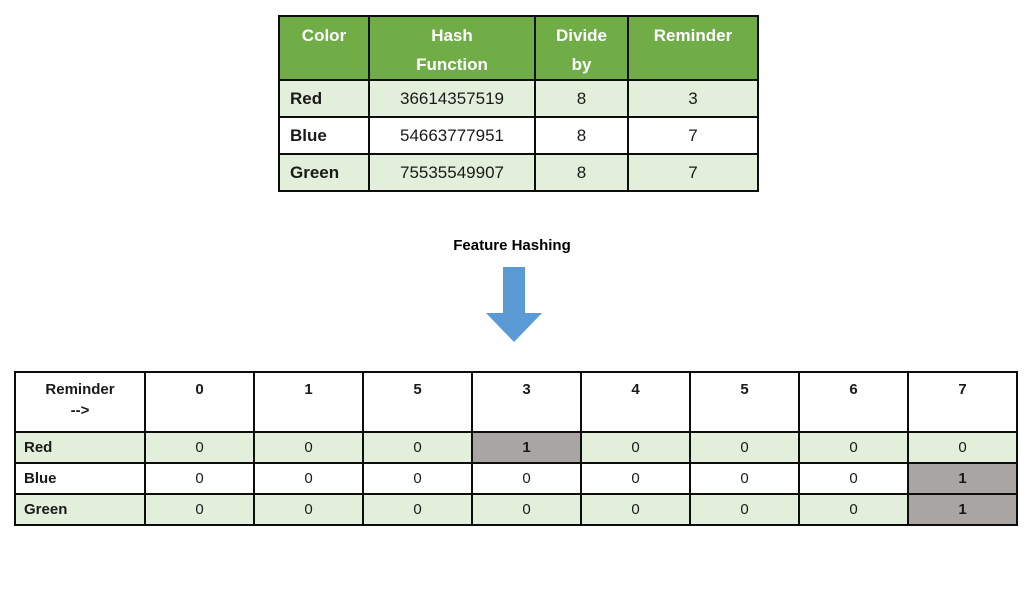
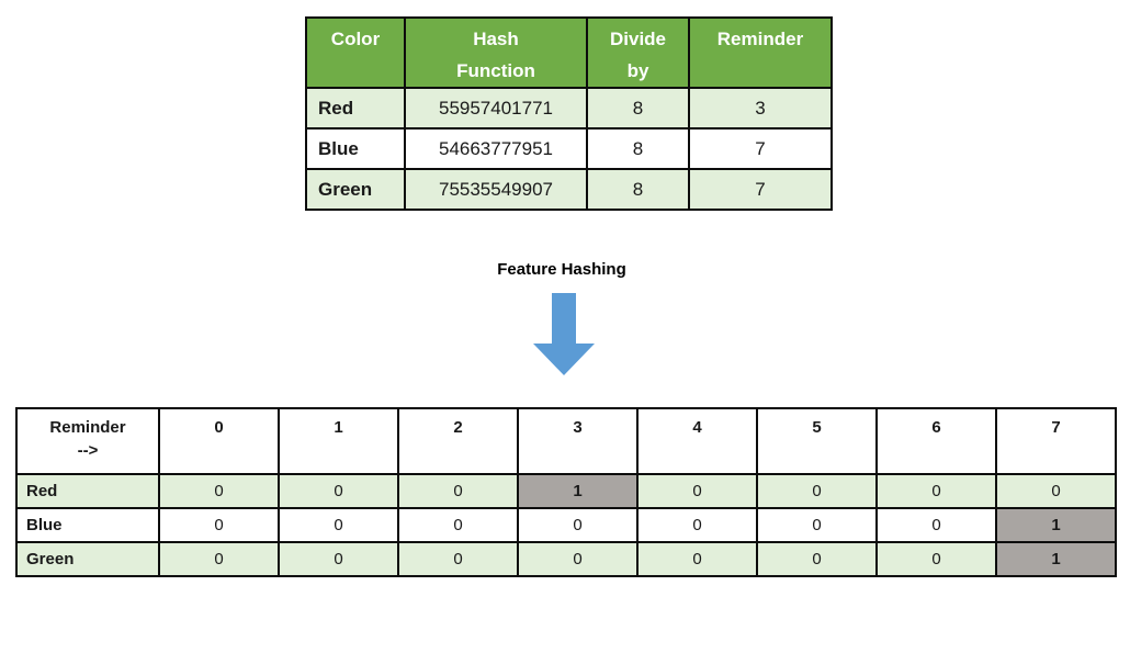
  Color	Hash Function	Divide by	Reminder
- Red	36614357519	8	3
+ Red	55957401771	8	3
  Blue	54663777951	8	7
  Green	75535549907	8	7
  Feature Hashing
- Reminder -->	0	1	5	3	4	5	6	7
+ Reminder -->	0	1	2	3	4	5	6	7
  Red	0	0	0	1	0	0	0	0
  Blue	0	0	0	0	0	0	0	1
  Green	0	0	0	0	0	0	0	1
